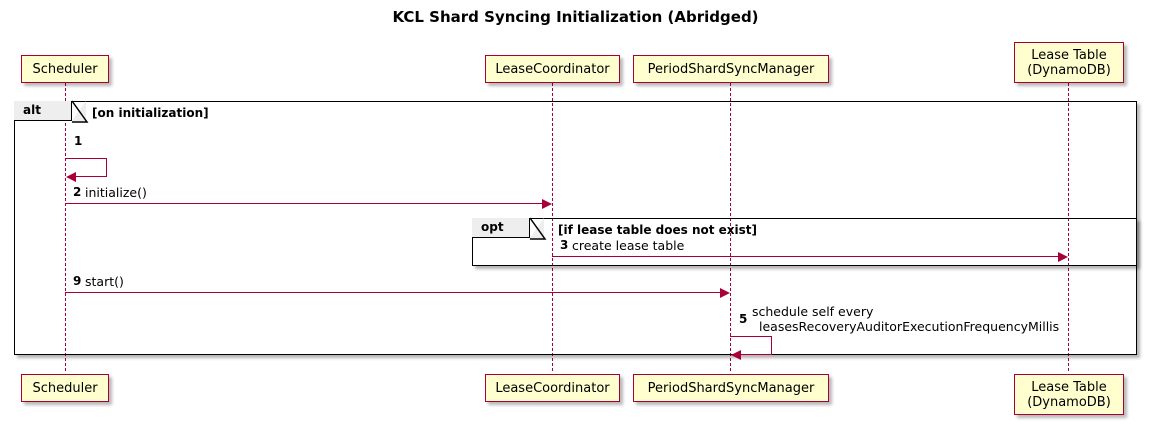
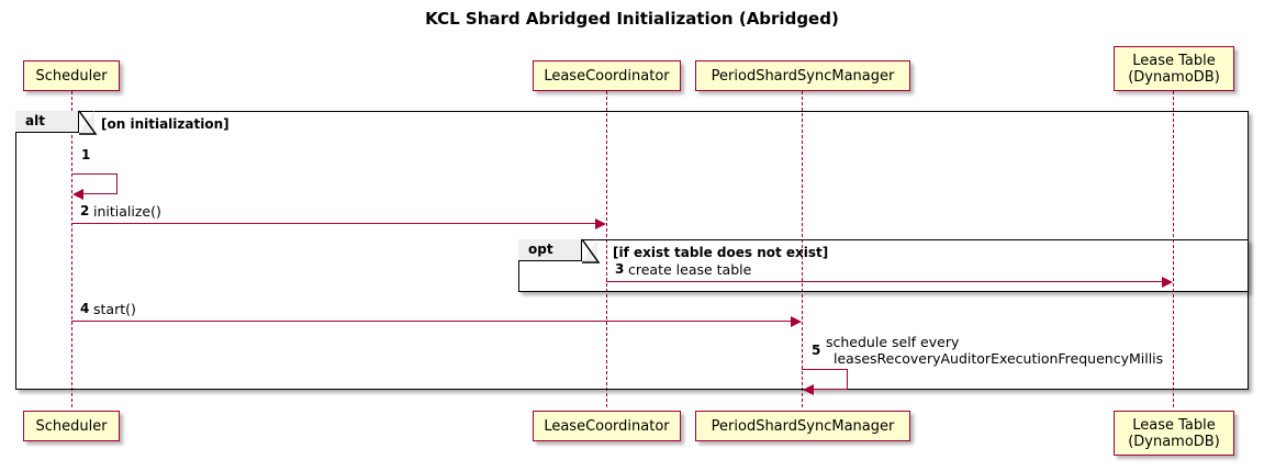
- KCL Shard Syncing Initialization (Abridged)
+ KCL Shard Abridged Initialization (Abridged)
  Scheduler
  LeaseCoordinator
  PeriodShardSyncManager
  Lease Table
  (DynamoDB)
  Scheduler
  LeaseCoordinator
  PeriodShardSyncManager
  Lease Table
  (DynamoDB)
  alt
  [on initialization]
  1
  2
  initialize()
  opt
- [if lease table does not exist]
+ [if exist table does not exist]
  3
  create lease table
- 9
+ 4
  start()
  schedule self every
  leasesRecoveryAuditorExecutionFrequencyMillis
  5
